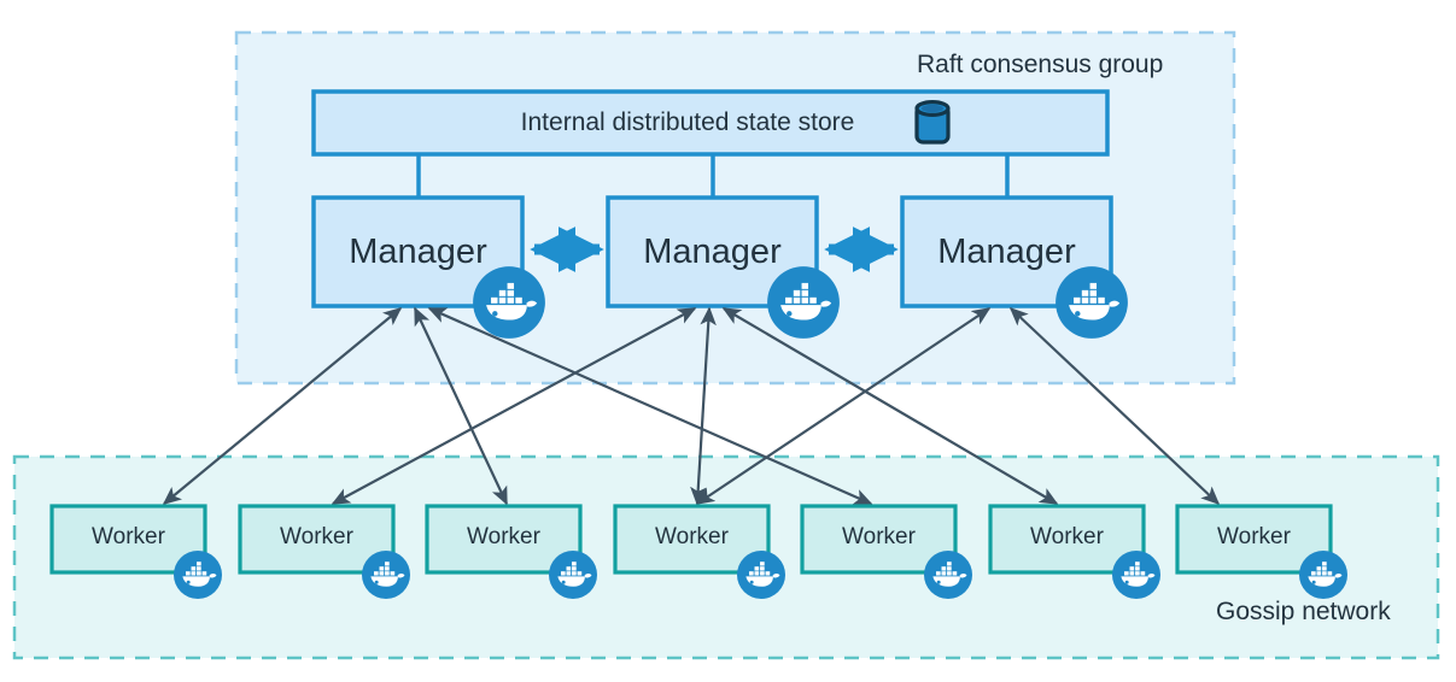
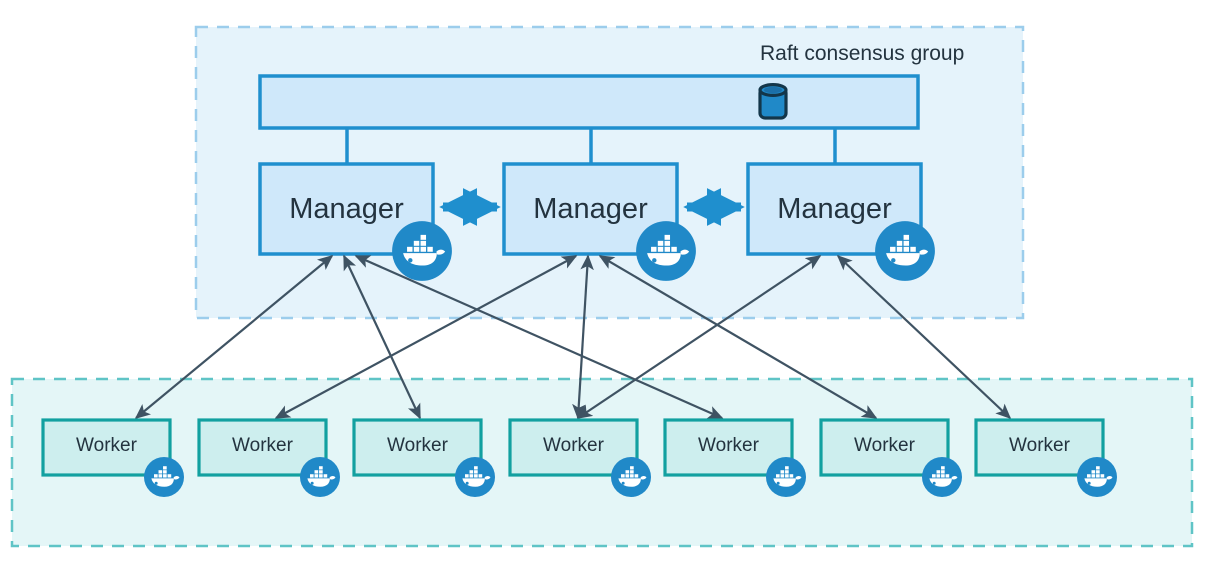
  Raft consensus group
- Gossip network
- Internal distributed state store
  Manager
  Manager
  Manager
  Worker
  Worker
  Worker
  Worker
  Worker
  Worker
  Worker
